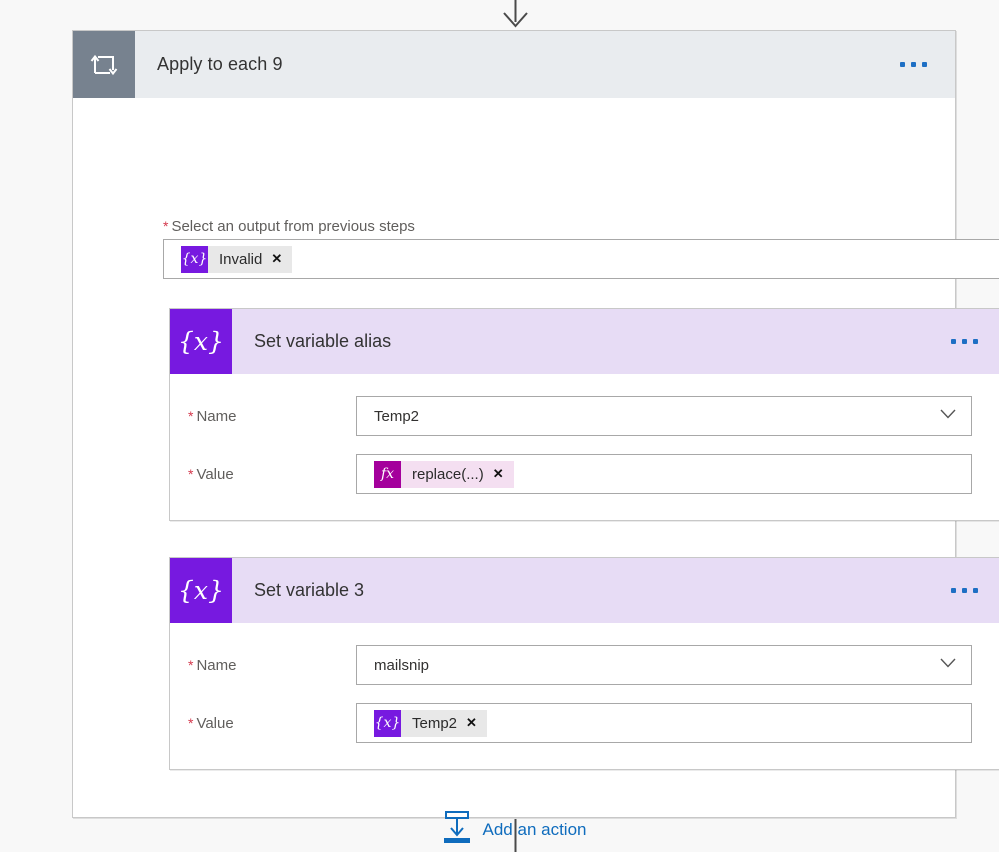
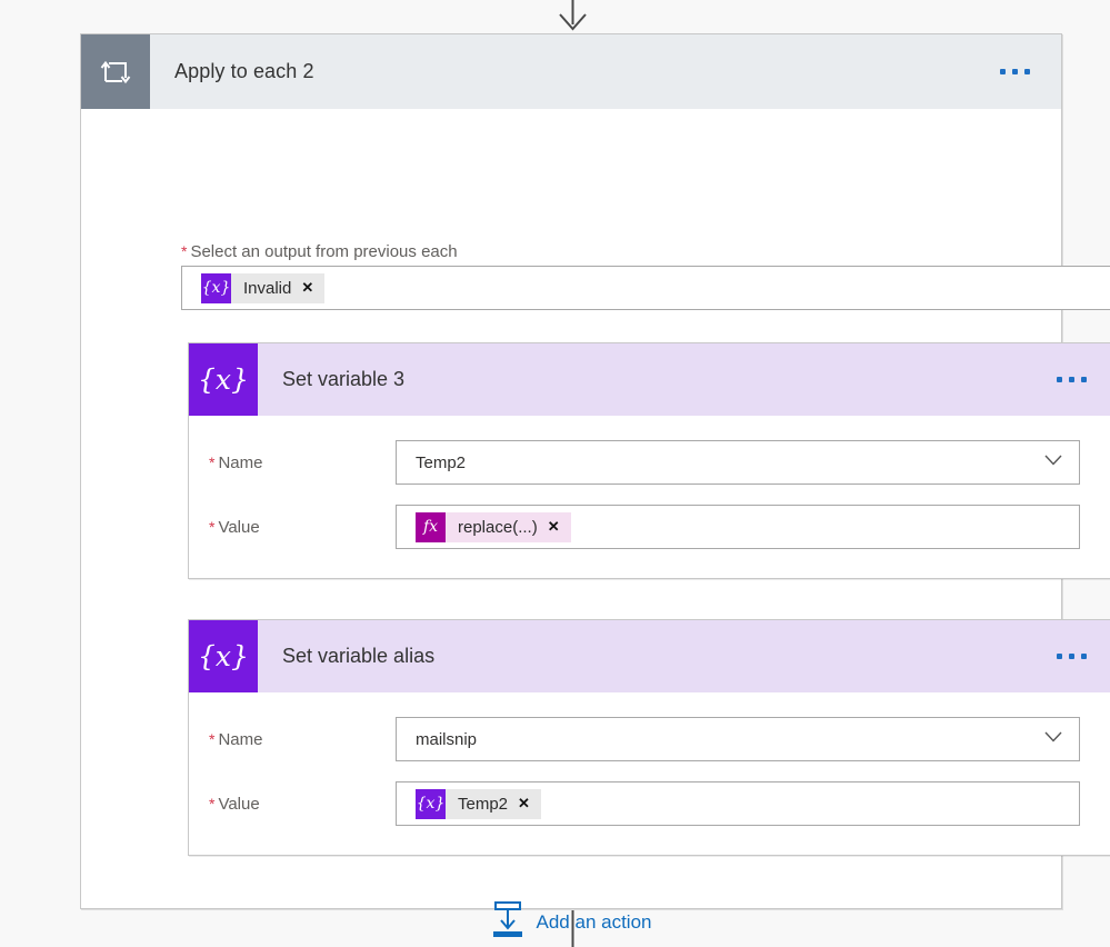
- Apply to each 9
+ Apply to each 2
- * Select an output from previous steps
+ * Select an output from previous each
  {x}
  Invalid
  ✕
  {x}
- Set variable alias
+ Set variable 3
  * Name
  Temp2
  * Value
  fx
  replace(...)
  ✕
  {x}
- Set variable 3
+ Set variable alias
  * Name
  mailsnip
  * Value
  {x}
  Temp2
  ✕
  Add an action
